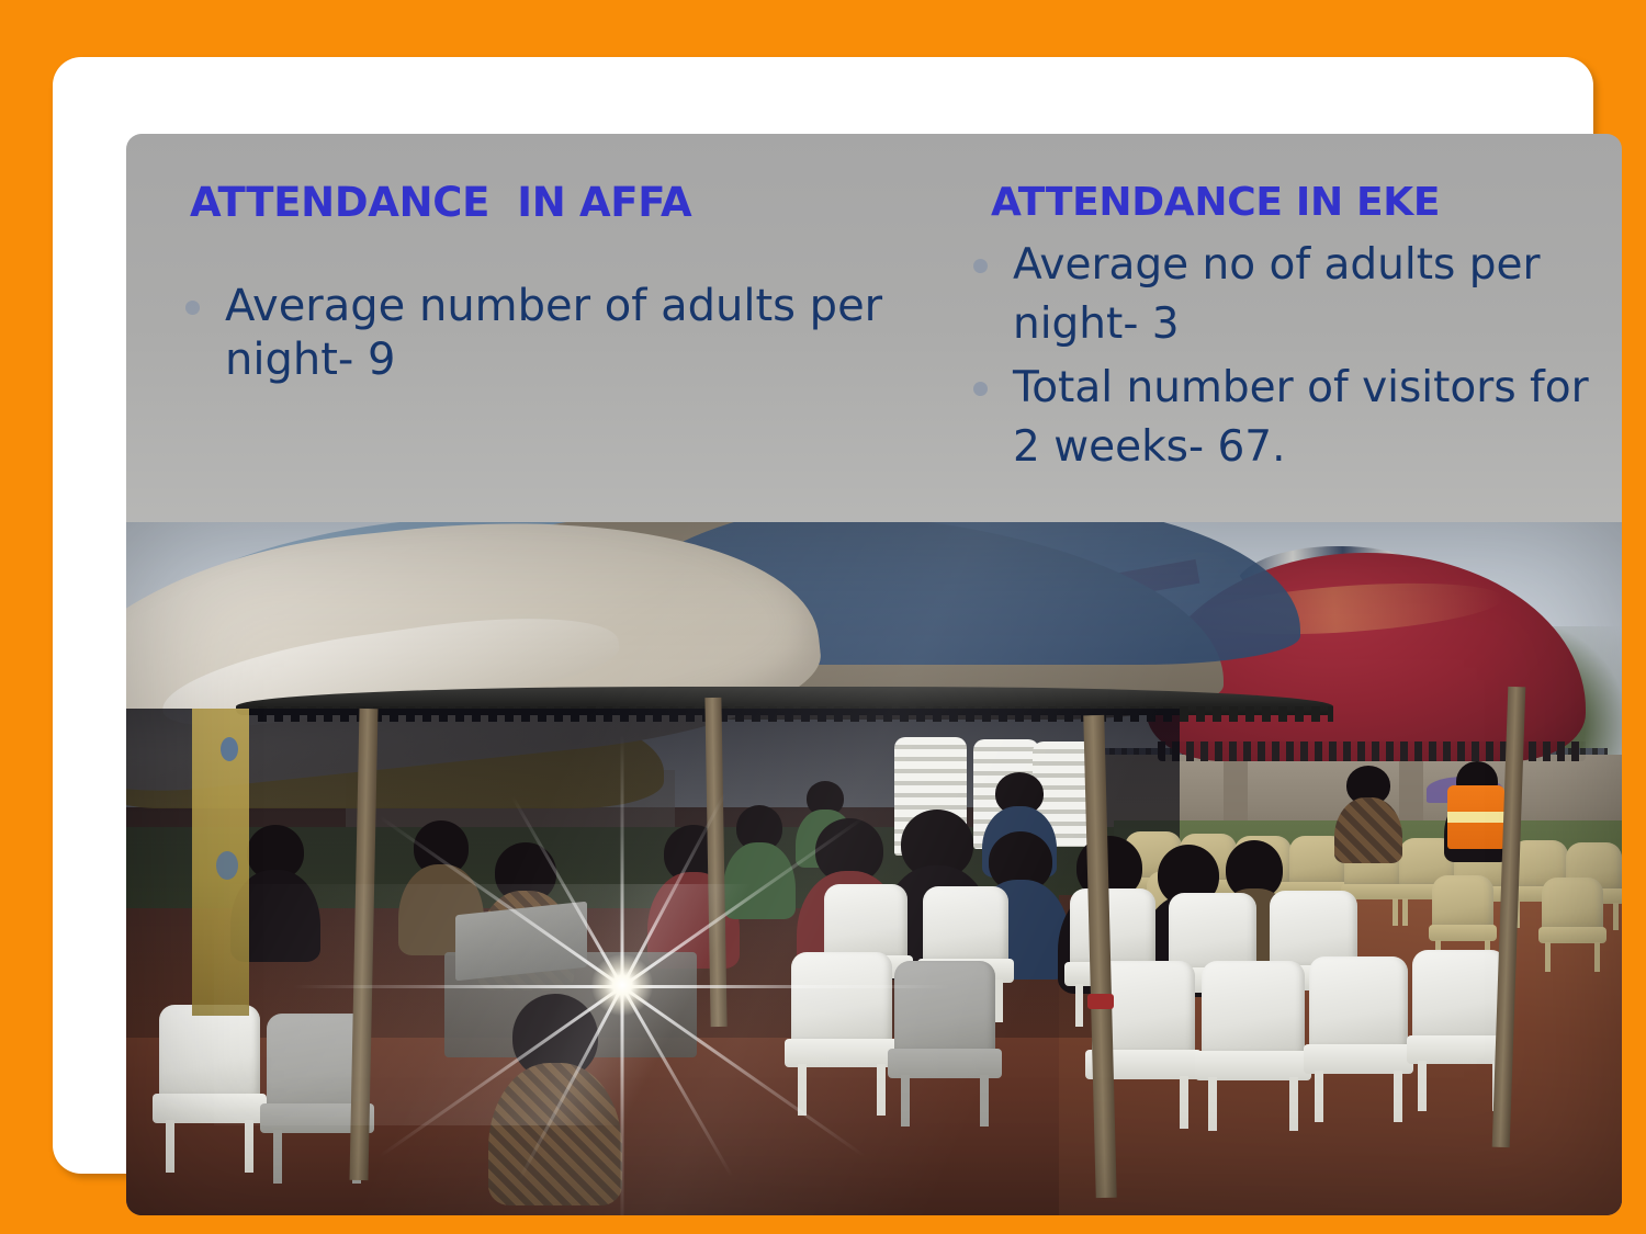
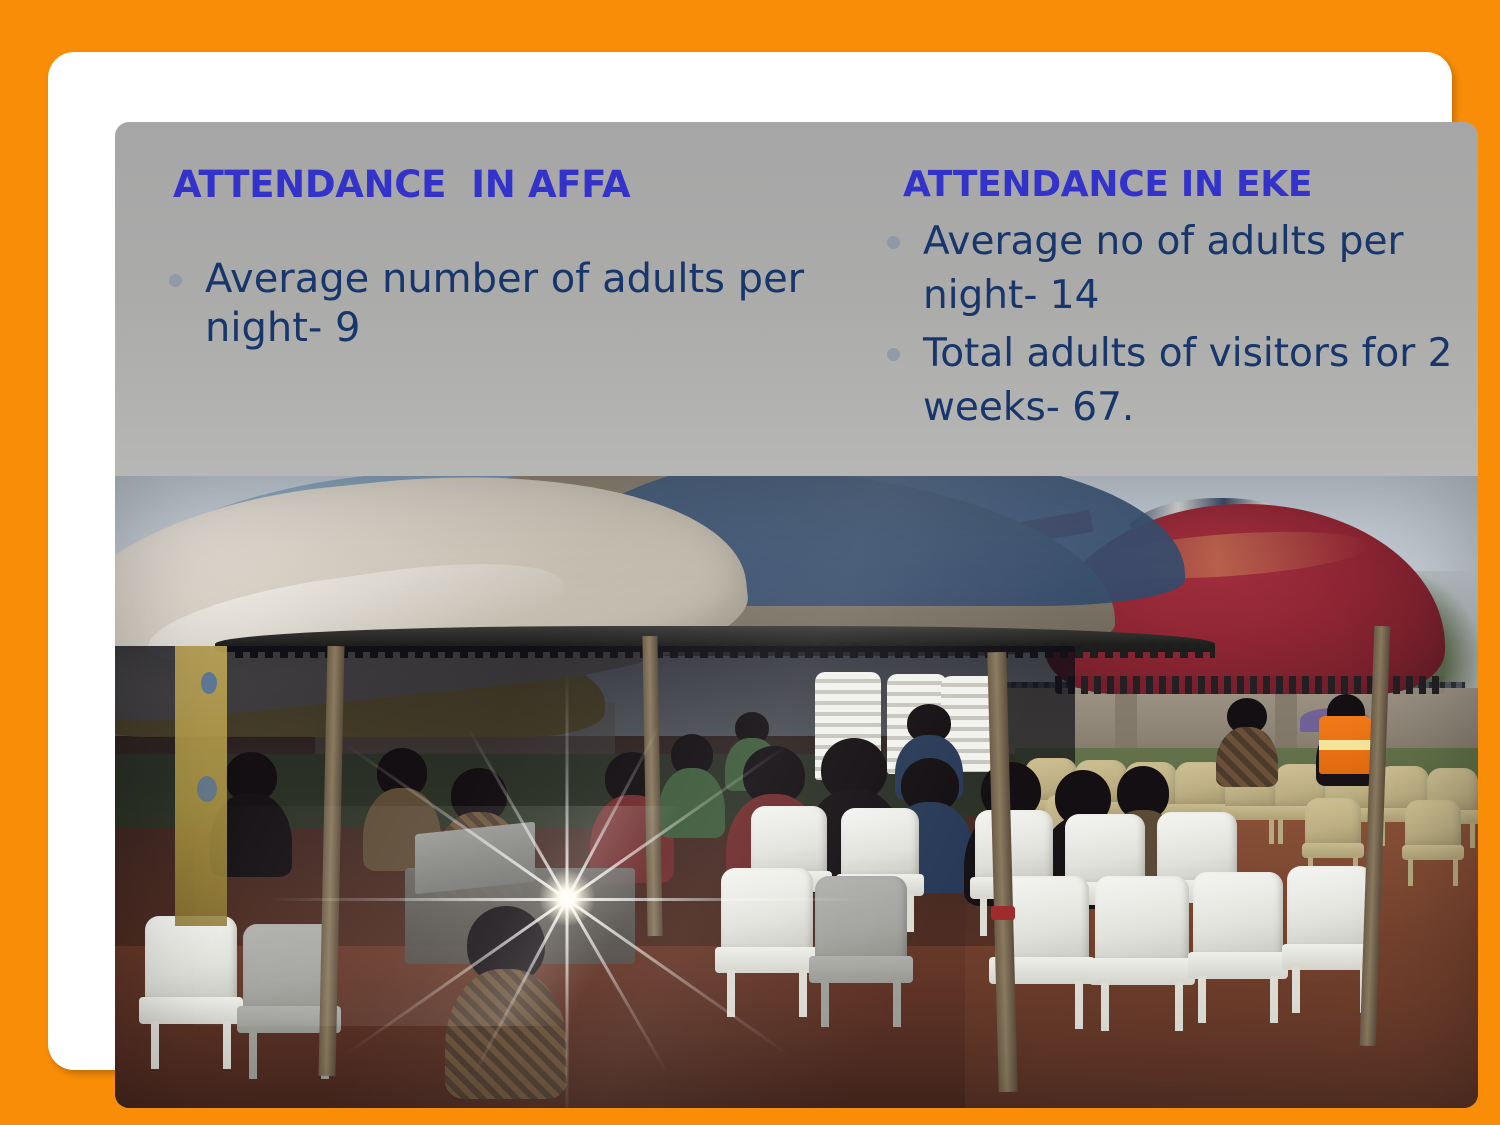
  ATTENDANCE IN AFFA
  Average number of adults per night- 9
  ATTENDANCE IN EKE
- Average no of adults per night- 3
+ Average no of adults per night- 14
- Total number of visitors for 2 weeks- 67.
+ Total adults of visitors for 2 weeks- 67.
